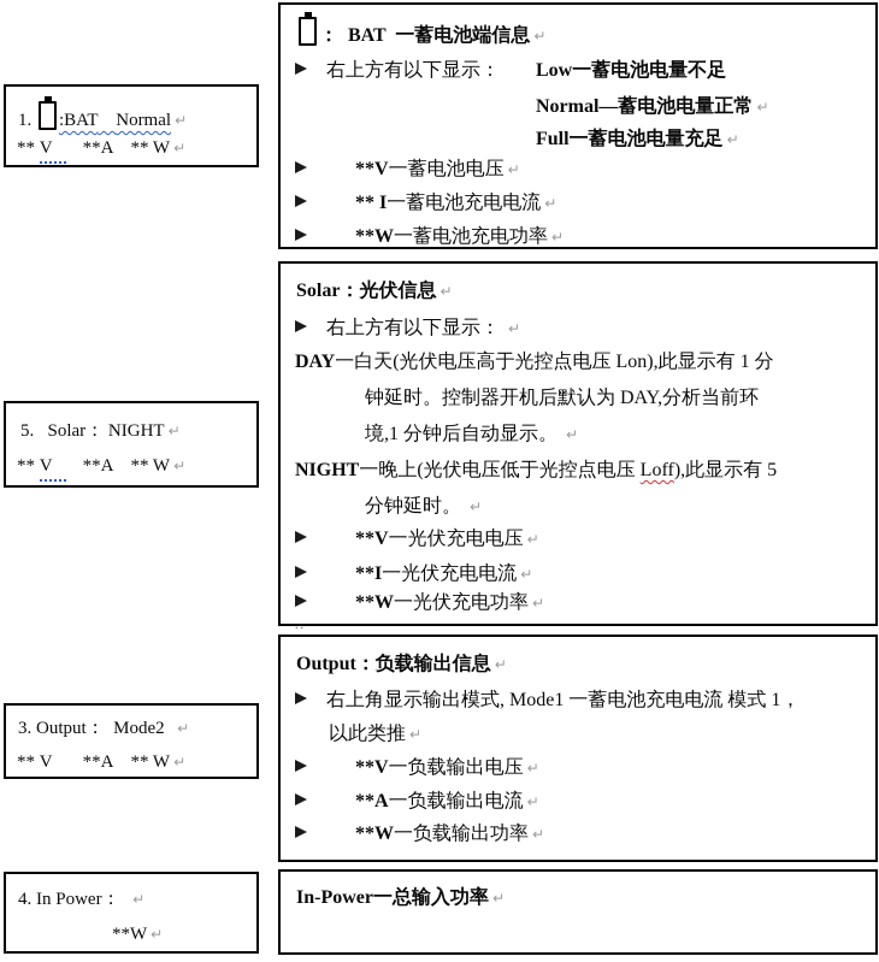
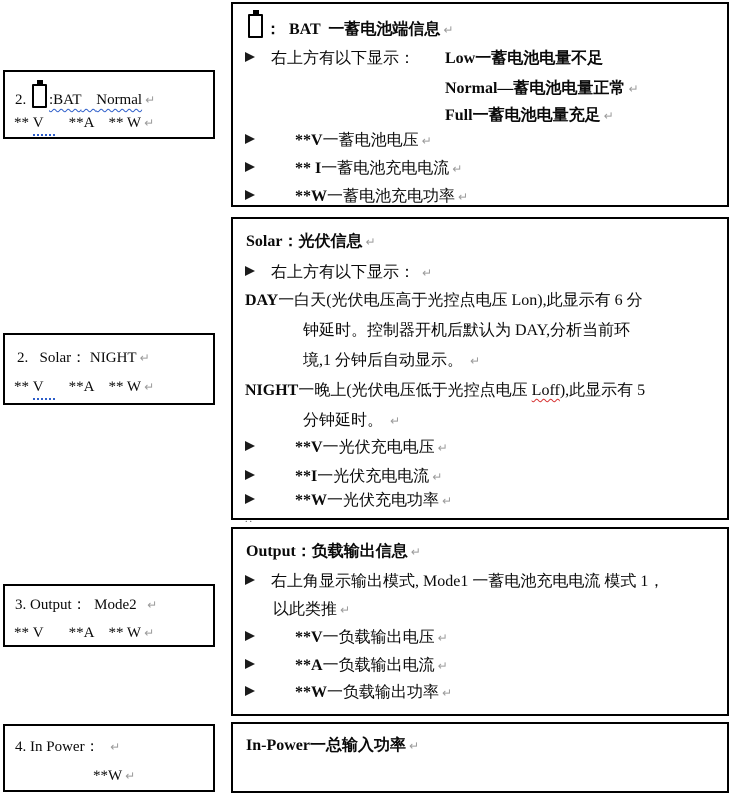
- 1. :BAT Normal ↵
+ 2. :BAT Normal ↵
  ** V **A ** W ↵
- 5. Solar： NIGHT ↵
+ 2. Solar： NIGHT ↵
  ** V **A ** W ↵
  3. Output： Mode2 ↵
  ** V **A ** W ↵
  4. In Power： ↵
  **W ↵
  ： BAT 一蓄电池端信息 ↵
  右上方有以下显示：
  Low一蓄电池电量不足
  Normal—蓄电池电量正常 ↵
  Full一蓄电池电量充足 ↵
  **V一蓄电池电压 ↵
  ** I一蓄电池充电电流 ↵
  **W一蓄电池充电功率 ↵
  Solar：光伏信息 ↵
  右上方有以下显示： ↵
- DAY一白天(光伏电压高于光控点电压 Lon),此显示有 1 分
+ DAY一白天(光伏电压高于光控点电压 Lon),此显示有 6 分
  钟延时。控制器开机后默认为 DAY,分析当前环
  境,1 分钟后自动显示。 ↵
  NIGHT一晚上(光伏电压低于光控点电压 Loff),此显示有 5
  分钟延时。 ↵
  **V一光伏充电电压 ↵
  **I一光伏充电电流 ↵
  **W一光伏充电功率 ↵
  ..
  Output：负载输出信息 ↵
  右上角显示输出模式, Mode1 一蓄电池充电电流 模式 1，
  以此类推 ↵
  **V一负载输出电压 ↵
  **A一负载输出电流 ↵
  **W一负载输出功率 ↵
  In-Power一总输入功率 ↵
